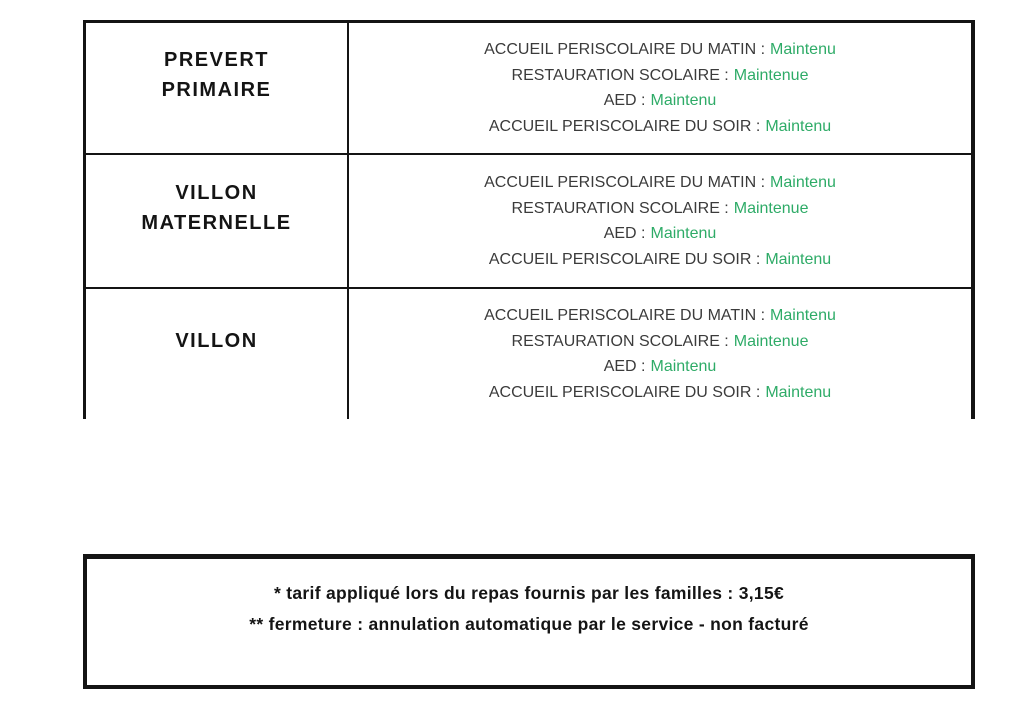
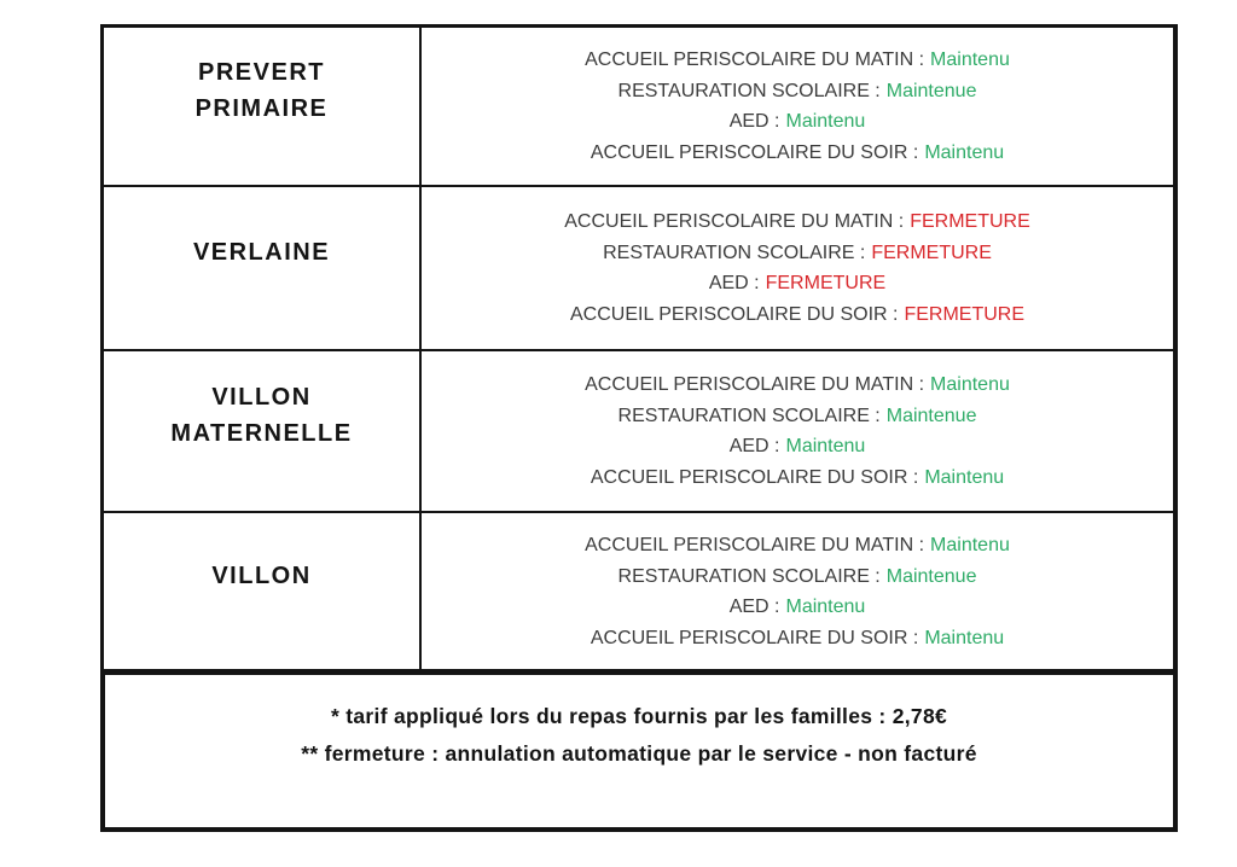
  PREVERT
  PRIMAIRE
  ACCUEIL PERISCOLAIRE DU MATIN : Maintenu
  RESTAURATION SCOLAIRE : Maintenue
  AED : Maintenu
  ACCUEIL PERISCOLAIRE DU SOIR : Maintenu
+ VERLAINE
+ ACCUEIL PERISCOLAIRE DU MATIN : FERMETURE
+ RESTAURATION SCOLAIRE : FERMETURE
+ AED : FERMETURE
+ ACCUEIL PERISCOLAIRE DU SOIR : FERMETURE
  VILLON
  MATERNELLE
  ACCUEIL PERISCOLAIRE DU MATIN : Maintenu
  RESTAURATION SCOLAIRE : Maintenue
  AED : Maintenu
  ACCUEIL PERISCOLAIRE DU SOIR : Maintenu
  VILLON
  ACCUEIL PERISCOLAIRE DU MATIN : Maintenu
  RESTAURATION SCOLAIRE : Maintenue
  AED : Maintenu
  ACCUEIL PERISCOLAIRE DU SOIR : Maintenu
- * tarif appliqué lors du repas fournis par les familles : 3,15€
+ * tarif appliqué lors du repas fournis par les familles : 2,78€
  ** fermeture : annulation automatique par le service - non facturé
